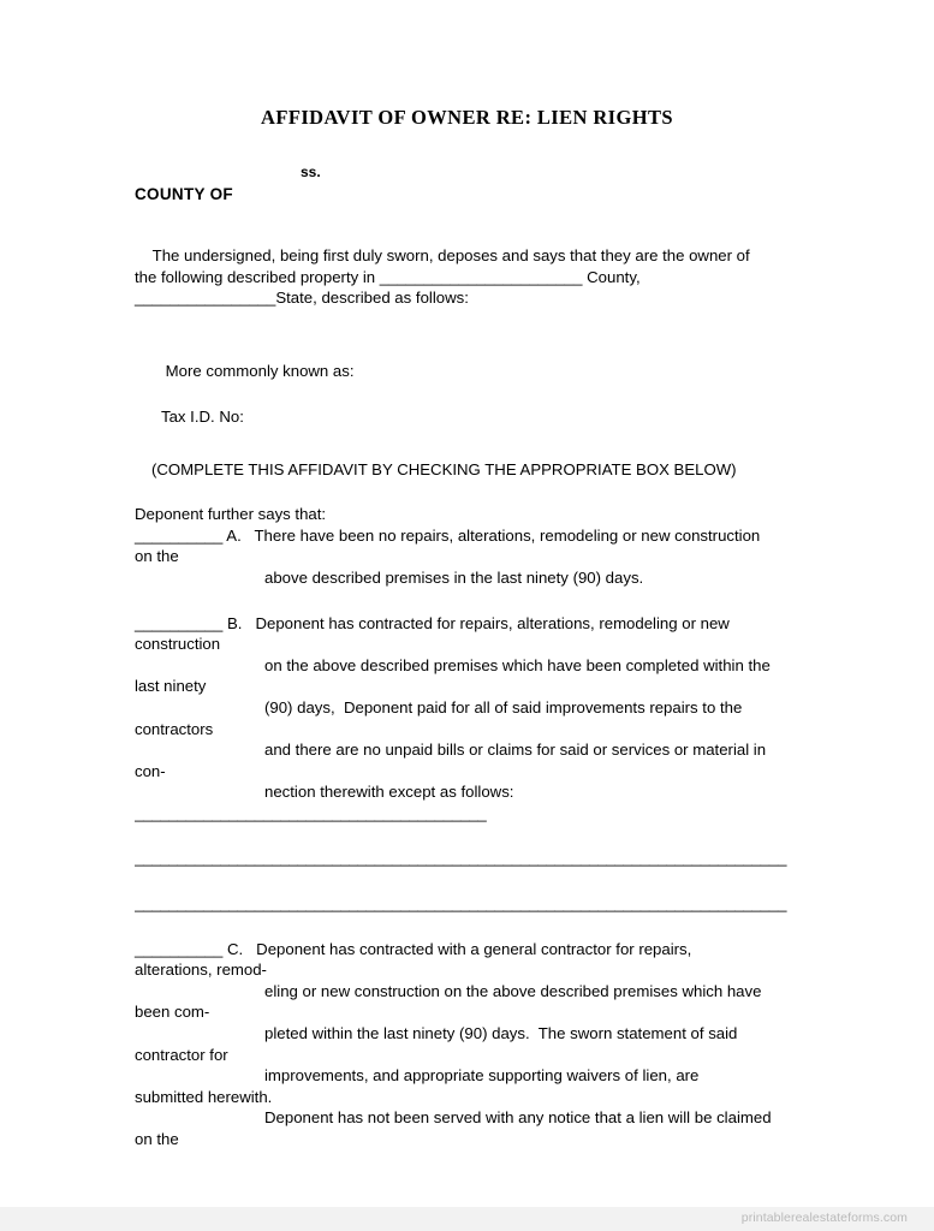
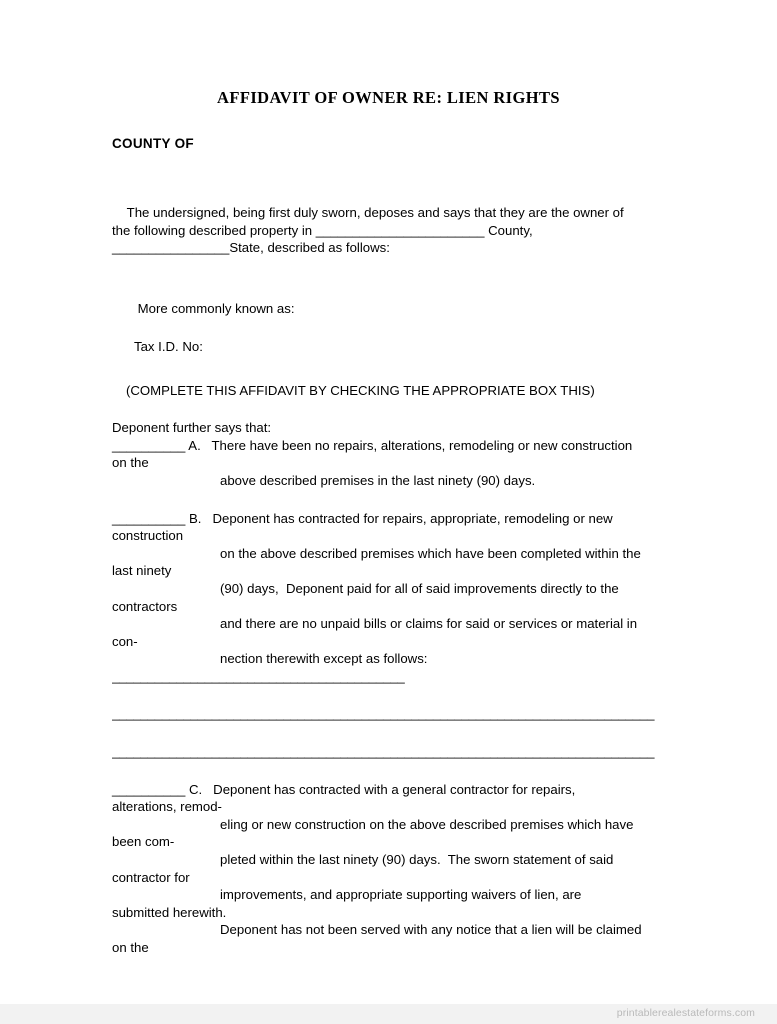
  AFFIDAVIT OF OWNER RE: LIEN RIGHTS
- ss.
  COUNTY OF
  The undersigned, being first duly sworn, deposes and says that they are the owner of
  the following described property in _______________________ County,
  ________________State, described as follows:
  More commonly known as:
  Tax I.D. No:
- (COMPLETE THIS AFFIDAVIT BY CHECKING THE APPROPRIATE BOX BELOW)
+ (COMPLETE THIS AFFIDAVIT BY CHECKING THE APPROPRIATE BOX THIS)
  Deponent further says that:
  __________ A. There have been no repairs, alterations, remodeling or new construction
  on the
  above described premises in the last ninety (90) days.
- __________ B. Deponent has contracted for repairs, alterations, remodeling or new
+ __________ B. Deponent has contracted for repairs, appropriate, remodeling or new
  construction
  on the above described premises which have been completed within the
  last ninety
- (90) days, Deponent paid for all of said improvements repairs to the
+ (90) days, Deponent paid for all of said improvements directly to the
  contractors
  and there are no unpaid bills or claims for said or services or material in
  con-
  nection therewith except as follows:
  _________________________________________
  ____________________________________________________________________________
  ____________________________________________________________________________
  __________ C. Deponent has contracted with a general contractor for repairs,
  alterations, remod-
  eling or new construction on the above described premises which have
  been com-
  pleted within the last ninety (90) days. The sworn statement of said
  contractor for
  improvements, and appropriate supporting waivers of lien, are
  submitted herewith.
  Deponent has not been served with any notice that a lien will be claimed
  on the
  printablerealestateforms.com
